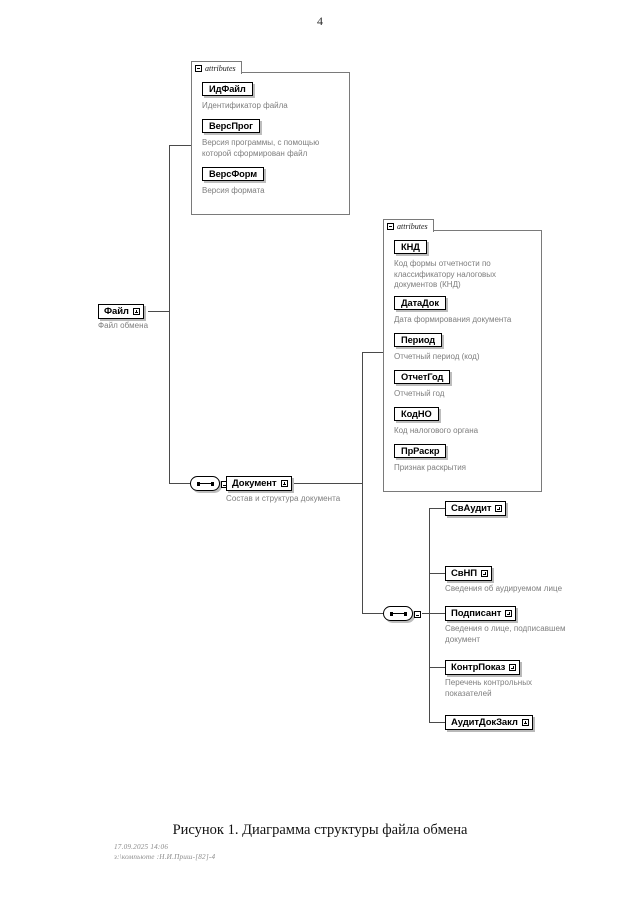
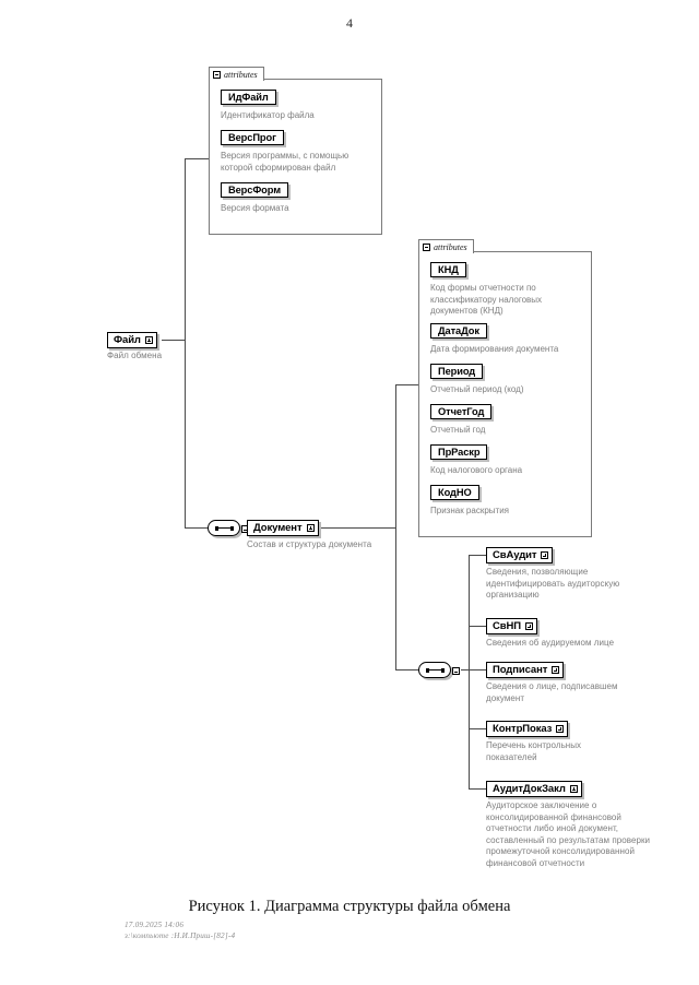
  4
  attributes
  ИдФайл
  Идентификатор файла
  ВерсПрог
  Версия программы, с помощью которой сформирован файл
  ВерсФорм
  Версия формата
  attributes
  КНД
  Код формы отчетности по классификатору налоговых документов (КНД)
  ДатаДок
  Дата формирования документа
  Период
  Отчетный период (код)
  ОтчетГод
  Отчетный год
- КодНО
+ ПрРаскр
  Код налогового органа
- ПрРаскр
+ КодНО
  Признак раскрытия
  Файл
  Файл обмена
  Документ
  Состав и структура документа
  СвАудит
+ Сведения, позволяющие идентифицировать аудиторскую организацию
  СвНП
  Сведения об аудируемом лице
  Подписант
  Сведения о лице, подписавшем документ
  КонтрПоказ
  Перечень контрольных показателей
  АудитДокЗакл
+ Аудиторское заключение о консолидированной финансовой отчетности либо иной документ, составленный по результатам проверки промежуточной консолидированной финансовой отчетности
  Рисунок 1. Диаграмма структуры файла обмена
  17.09.2025 14:06
  з:\компьюте :Н.И.Приш-[82]-4
